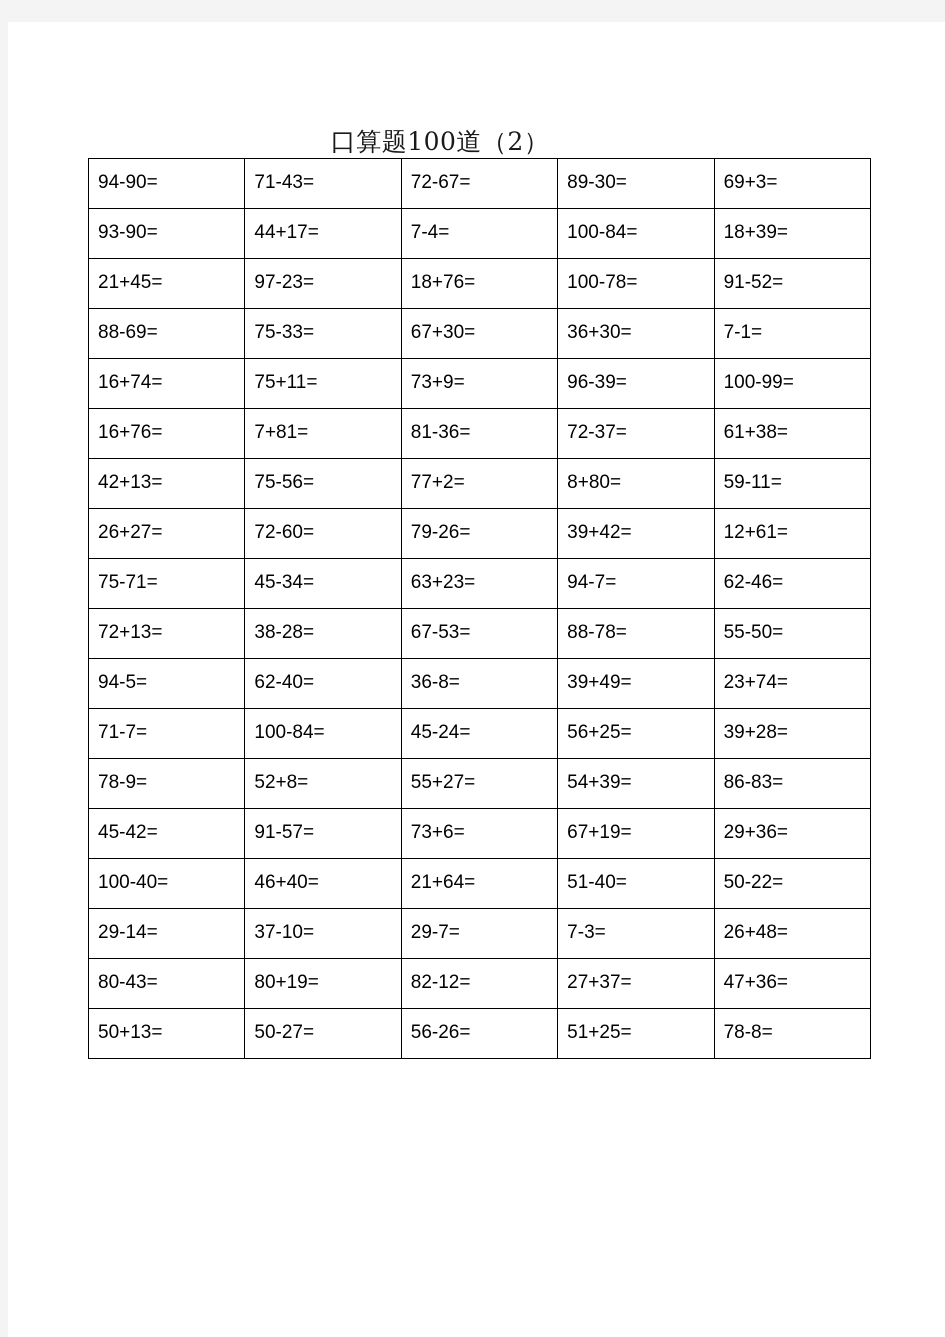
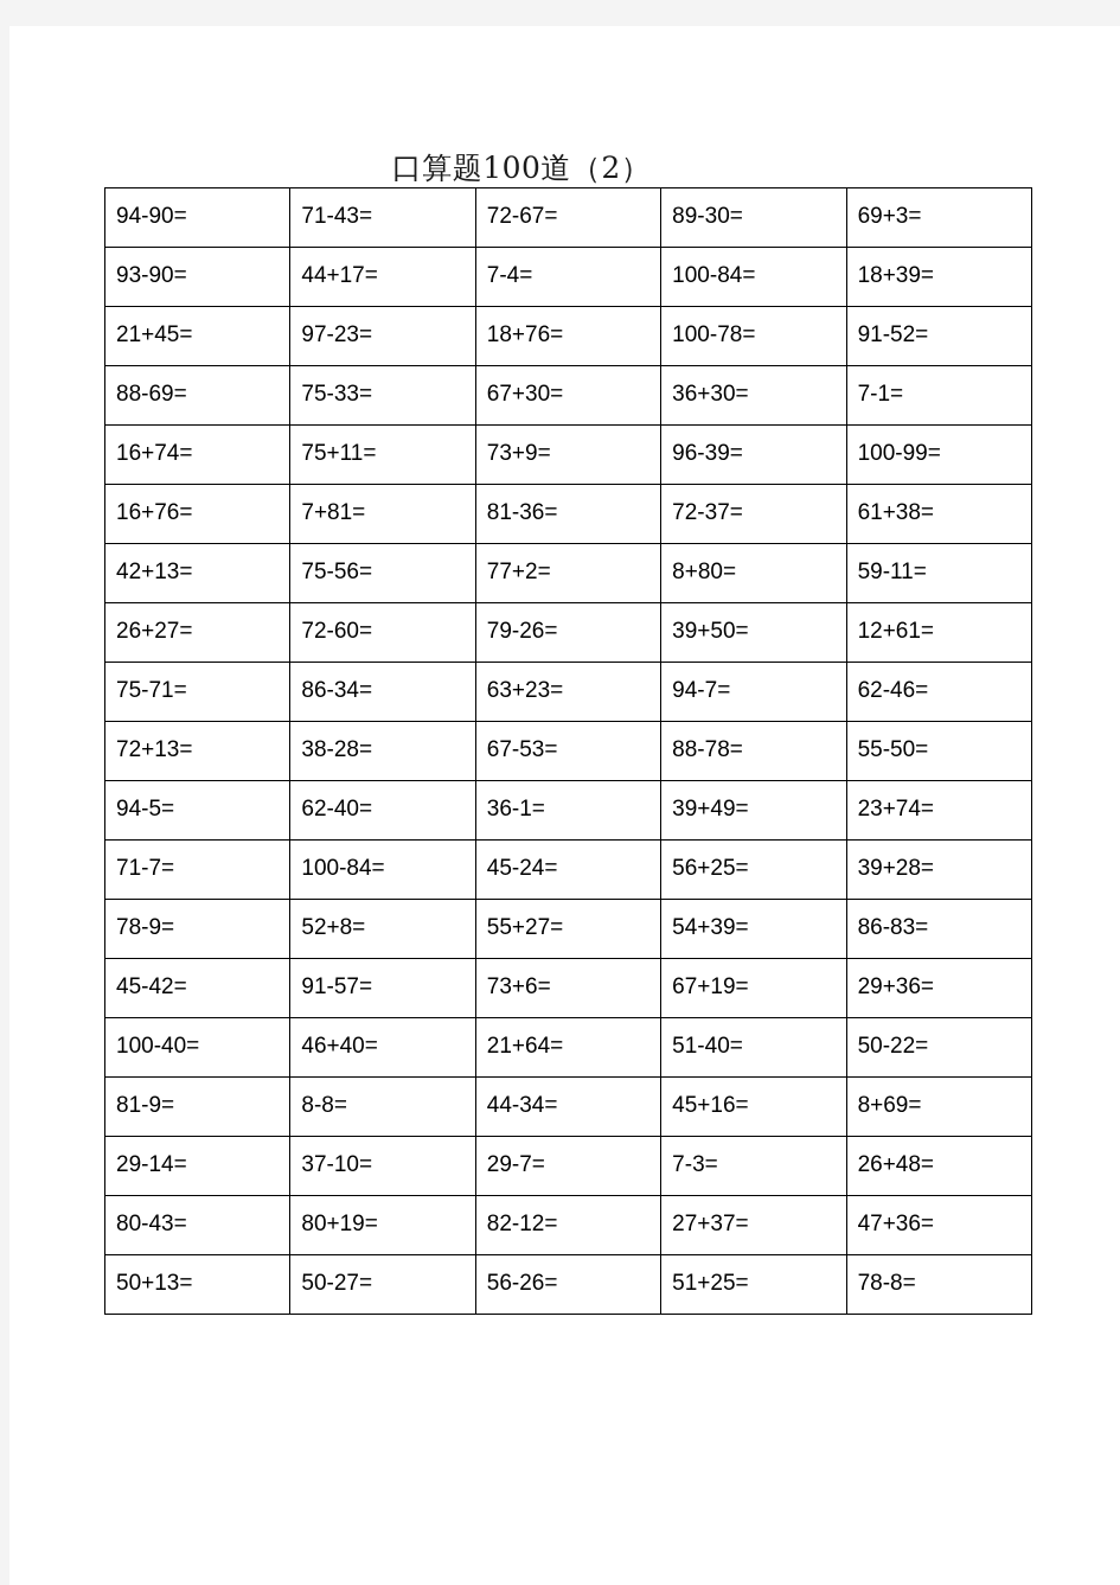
  口算题100道（2）
  94-90=	71-43=	72-67=	89-30=	69+3=
  93-90=	44+17=	7-4=	100-84=	18+39=
  21+45=	97-23=	18+76=	100-78=	91-52=
  88-69=	75-33=	67+30=	36+30=	7-1=
  16+74=	75+11=	73+9=	96-39=	100-99=
  16+76=	7+81=	81-36=	72-37=	61+38=
  42+13=	75-56=	77+2=	8+80=	59-11=
- 26+27=	72-60=	79-26=	39+42=	12+61=
+ 26+27=	72-60=	79-26=	39+50=	12+61=
- 75-71=	45-34=	63+23=	94-7=	62-46=
+ 75-71=	86-34=	63+23=	94-7=	62-46=
  72+13=	38-28=	67-53=	88-78=	55-50=
- 94-5=	62-40=	36-8=	39+49=	23+74=
+ 94-5=	62-40=	36-1=	39+49=	23+74=
  71-7=	100-84=	45-24=	56+25=	39+28=
  78-9=	52+8=	55+27=	54+39=	86-83=
  45-42=	91-57=	73+6=	67+19=	29+36=
  100-40=	46+40=	21+64=	51-40=	50-22=
+ 81-9=	8-8=	44-34=	45+16=	8+69=
  29-14=	37-10=	29-7=	7-3=	26+48=
  80-43=	80+19=	82-12=	27+37=	47+36=
  50+13=	50-27=	56-26=	51+25=	78-8=
